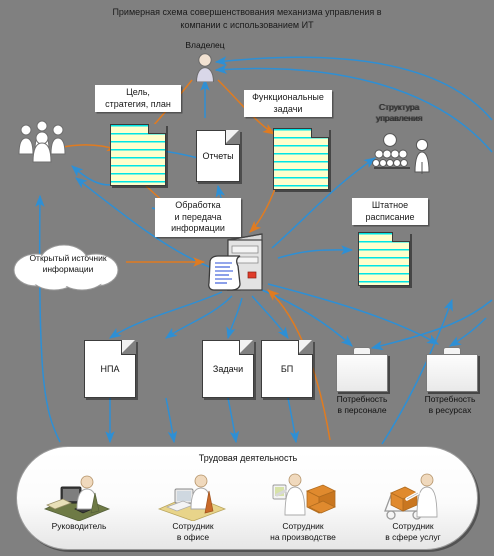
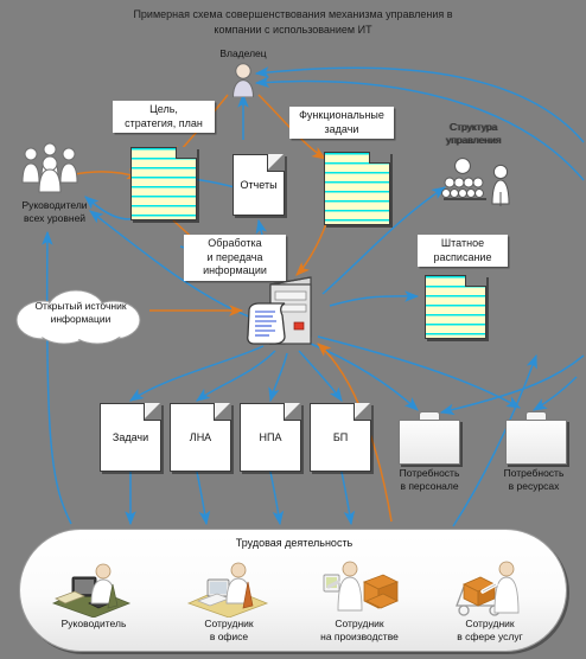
  Примерная схема совершенствования механизма управления в
  компании с использованием ИТ
  Владелец
  Цель,
  стратегия, план
  Функциональные
  задачи
  Структура
  управления
+ Руководители
+ всех уровней
  Отчеты
  Обработка
  и передача
  информации
  Штатное
  расписание
  Открытый источник
  информации
- НПА
+ Задачи
+ ЛНА
- Задачи
+ НПА
  БП
  Потребность
  в персонале
  Потребность
  в ресурсах
  Трудовая деятельность
  Руководитель
  Сотрудник
  в офисе
  Сотрудник
  на производстве
  Сотрудник
  в сфере услуг
